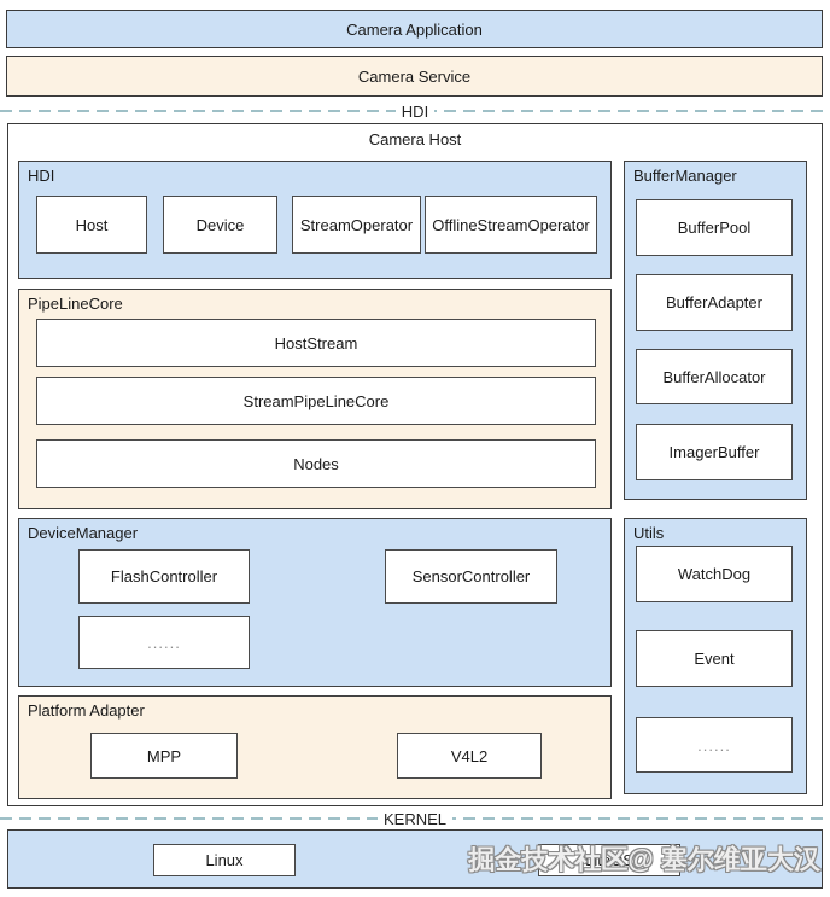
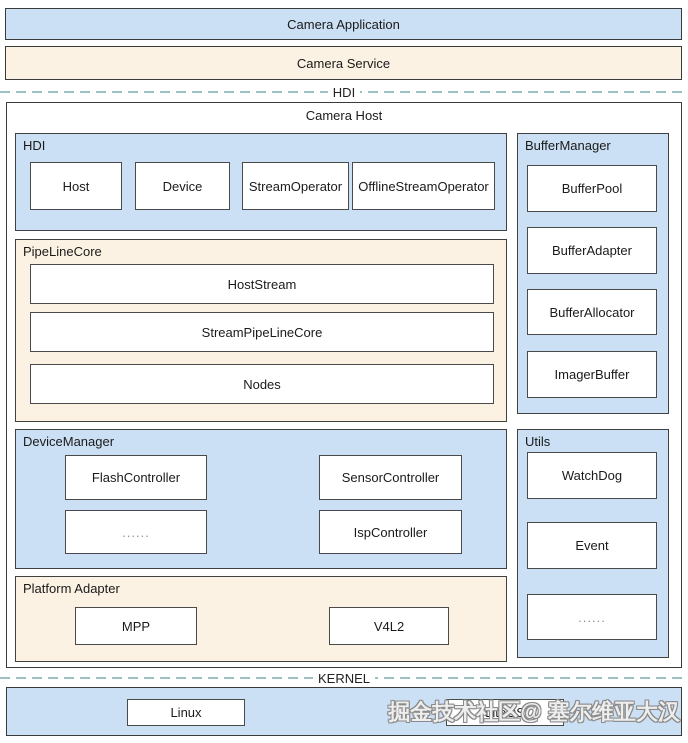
  Camera Application
  Camera Service
  HDI
  Camera Host
  HDI
  Host
  Device
  StreamOperator
  OfflineStreamOperator
  PipeLineCore
  HostStream
  StreamPipeLineCore
  Nodes
  DeviceManager
  FlashController
  SensorController
  ......
+ IspController
  Platform Adapter
  MPP
  V4L2
  BufferManager
  BufferPool
  BufferAdapter
  BufferAllocator
  ImagerBuffer
  Utils
  WatchDog
  Event
  ......
  KERNEL
  Linux
  LiteOS
  掘金技术社区@ 塞尔维亚大汉
